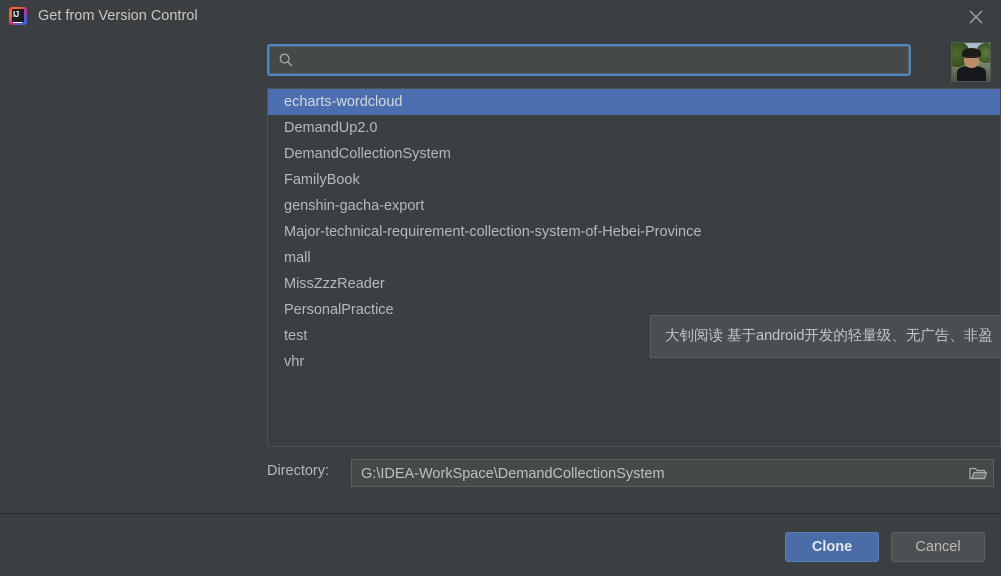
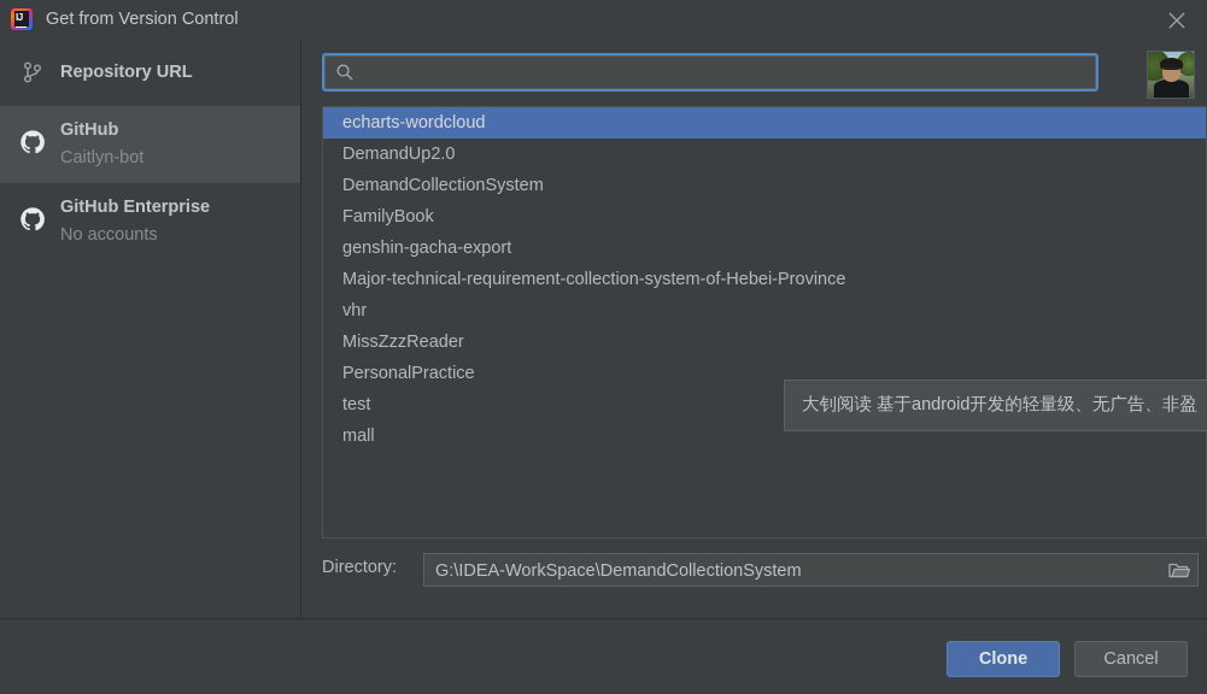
  IJ
  Get from Version Control
+ Repository URL
+ GitHub
+ Caitlyn-bot
+ GitHub Enterprise
+ No accounts
  echarts-wordcloud
  DemandUp2.0
  DemandCollectionSystem
  FamilyBook
  genshin-gacha-export
  Major-technical-requirement-collection-system-of-Hebei-Province
- mall
+ vhr
  MissZzzReader
  PersonalPractice
  test
- vhr
+ mall
  Directory:
  G:\IDEA-WorkSpace\DemandCollectionSystem
  大钊阅读 基于android开发的轻量级、无广告、非盈
  Clone
  Cancel
